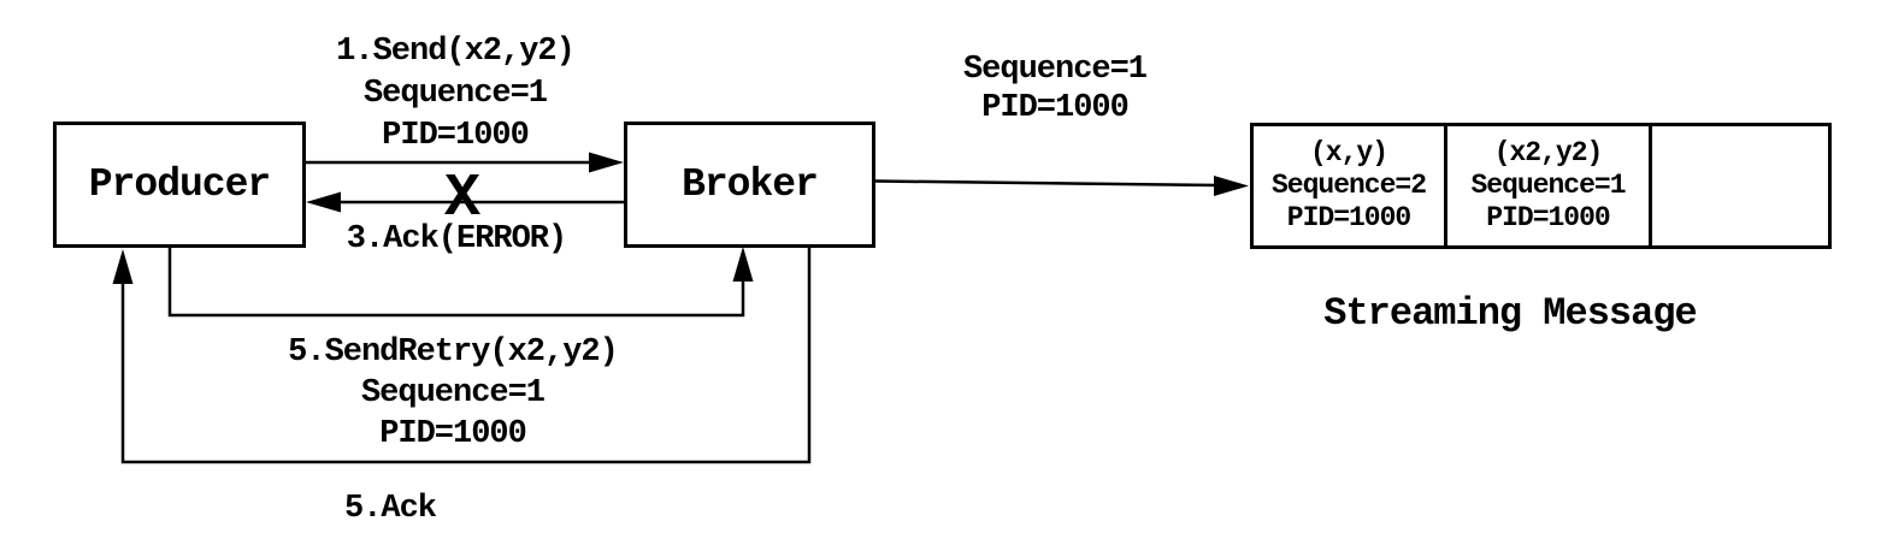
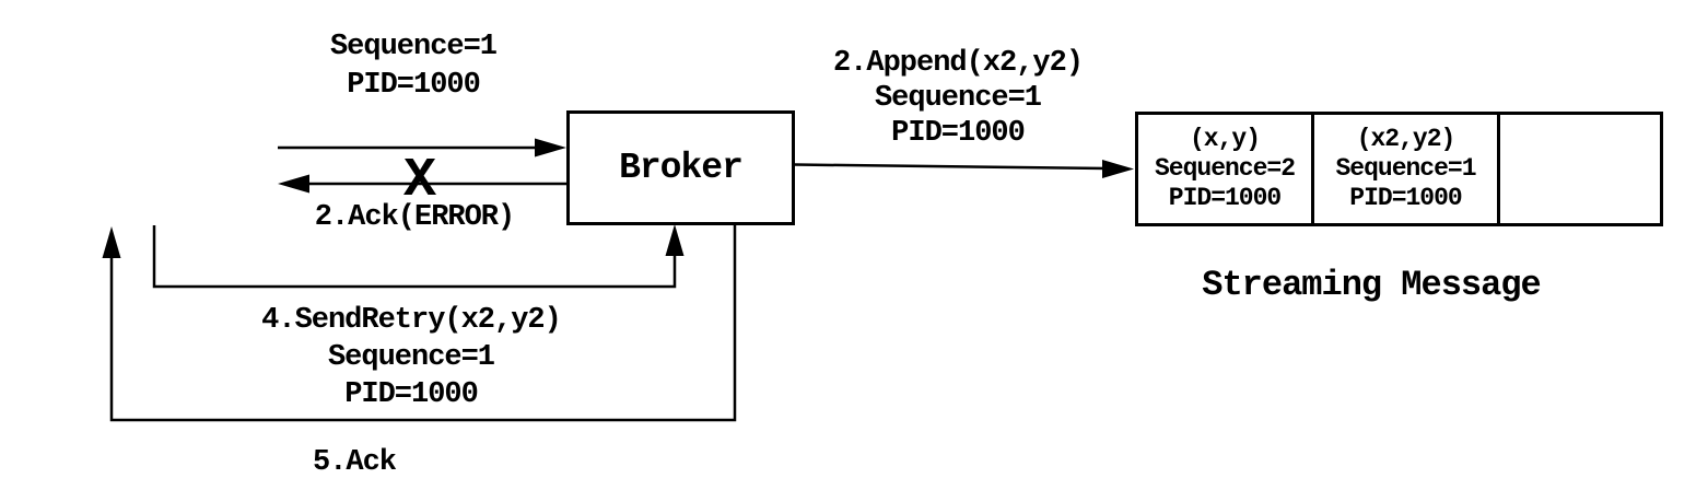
- Producer
  Broker
- 1.Send(x2,y2)
  Sequence=1
  PID=1000
+ 2.Append(x2,y2)
  Sequence=1
  PID=1000
  X
- 3.Ack(ERROR)
+ 2.Ack(ERROR)
- 5.SendRetry(x2,y2)
+ 4.SendRetry(x2,y2)
  Sequence=1
  PID=1000
  5.Ack
  (x,y)
  Sequence=2
  PID=1000
  (x2,y2)
  Sequence=1
  PID=1000
  Streaming Message
